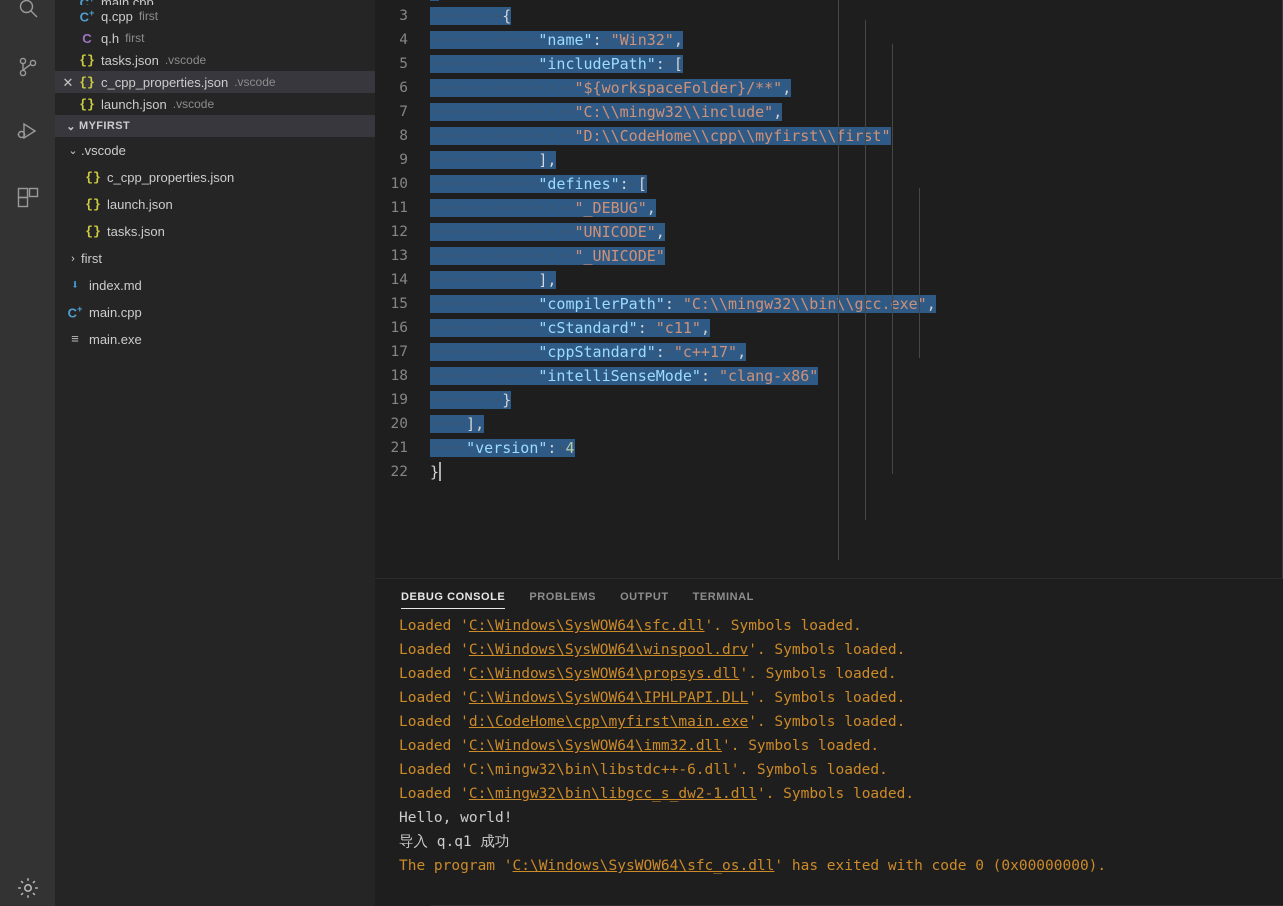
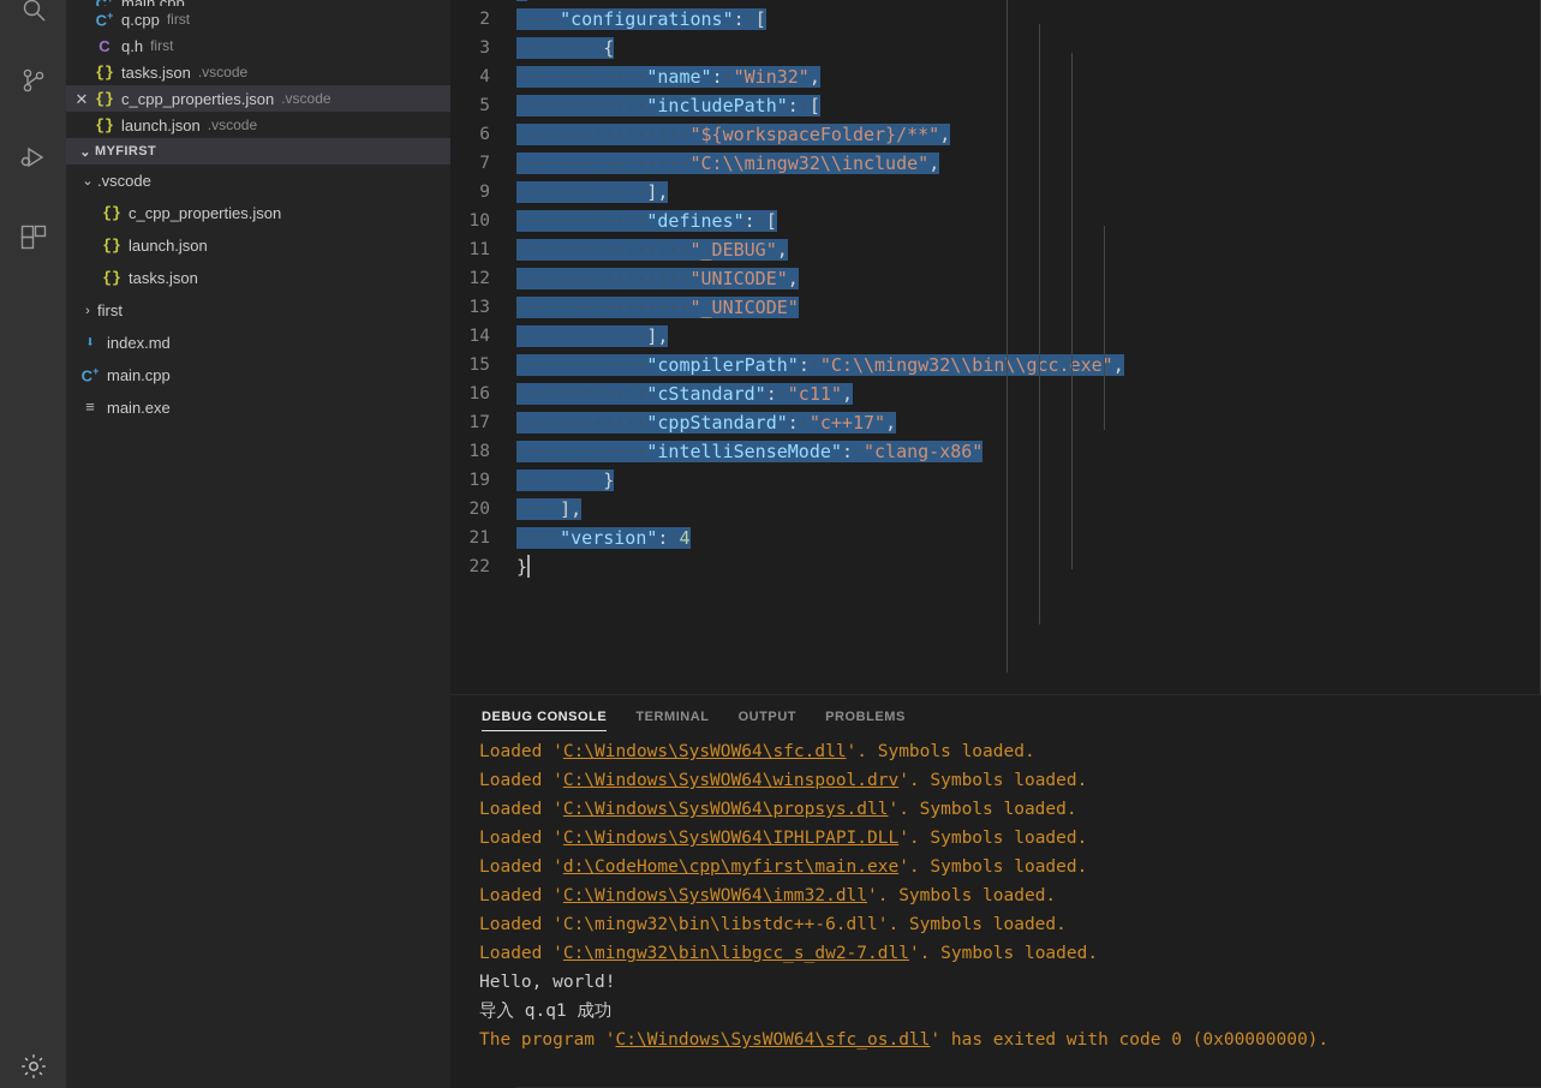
  main.cpp
  C+
  q.cpp
  first
  C
  q.h
  first
  {}
  tasks.json
  .vscode
  ✕
  {}
  c_cpp_properties.json
  .vscode
  {}
  launch.json
  .vscode
  ⌄
  MYFIRST
  ⌄
  .vscode
  {}
  c_cpp_properties.json
  {}
  launch.json
  {}
  tasks.json
  ›
  first
  ⬇
  index.md
  C+
  main.cpp
  ≡
  main.exe
+ 2
+ ····"configurations":·[
  3
  ········{
  4
  ············"name":·"Win32",
  5
  ············"includePath":·[
  6
  ················"${workspaceFolder}/**",
  7
  ················"C:\\mingw32\\include",
- 8
- ················"D:\\CodeHome\\cpp\\myfirst\\first"
  9
  ············],
  10
  ············"defines":·[
  11
  ················"_DEBUG",
  12
  ················"UNICODE",
  13
  ················"_UNICODE"
  14
  ············],
  15
  ············"compilerPath":·"C:\\mingw32\\bin\\gcc.exe",
  16
  ············"cStandard":·"c11",
  17
  ············"cppStandard":·"c++17",
  18
  ············"intelliSenseMode":·"clang-x86"
  19
  ········}
  20
  ····],
  21
  ····"version":·4
  22
  }
  DEBUG CONSOLE
- PROBLEMS
+ TERMINAL
  OUTPUT
- TERMINAL
+ PROBLEMS
  Loaded 'C:\Windows\SysWOW64\sfc.dll'. Symbols loaded.
  Loaded 'C:\Windows\SysWOW64\winspool.drv'. Symbols loaded.
  Loaded 'C:\Windows\SysWOW64\propsys.dll'. Symbols loaded.
  Loaded 'C:\Windows\SysWOW64\IPHLPAPI.DLL'. Symbols loaded.
  Loaded 'd:\CodeHome\cpp\myfirst\main.exe'. Symbols loaded.
  Loaded 'C:\Windows\SysWOW64\imm32.dll'. Symbols loaded.
  Loaded 'C:\mingw32\bin\libstdc++-6.dll'. Symbols loaded.
- Loaded 'C:\mingw32\bin\libgcc_s_dw2-1.dll'. Symbols loaded.
+ Loaded 'C:\mingw32\bin\libgcc_s_dw2-7.dll'. Symbols loaded.
  Hello, world!
  导入 q.q1 成功
  The program 'C:\Windows\SysWOW64\sfc_os.dll' has exited with code 0 (0x00000000).
